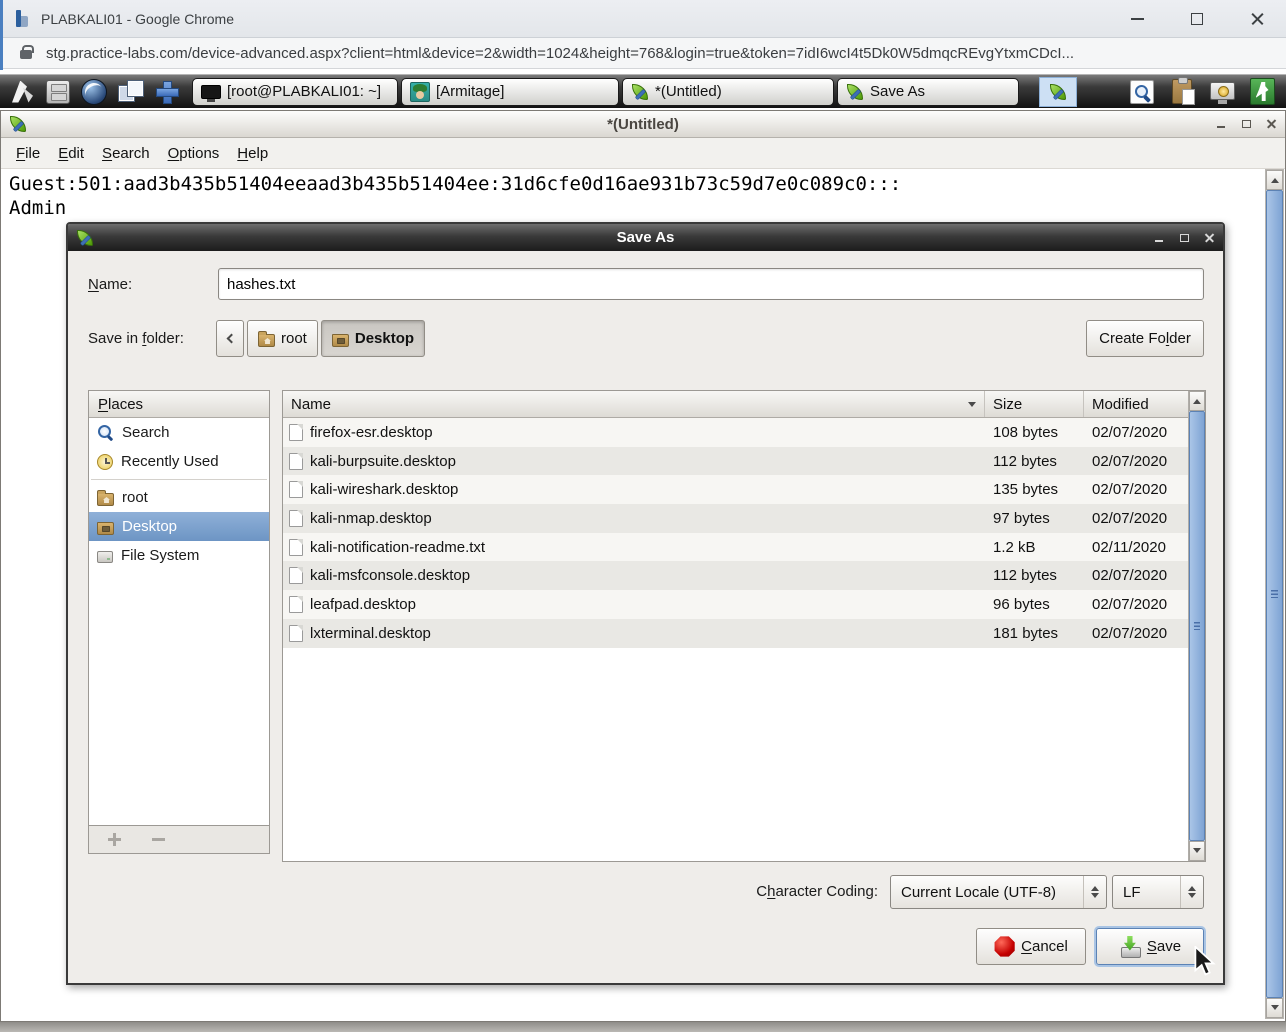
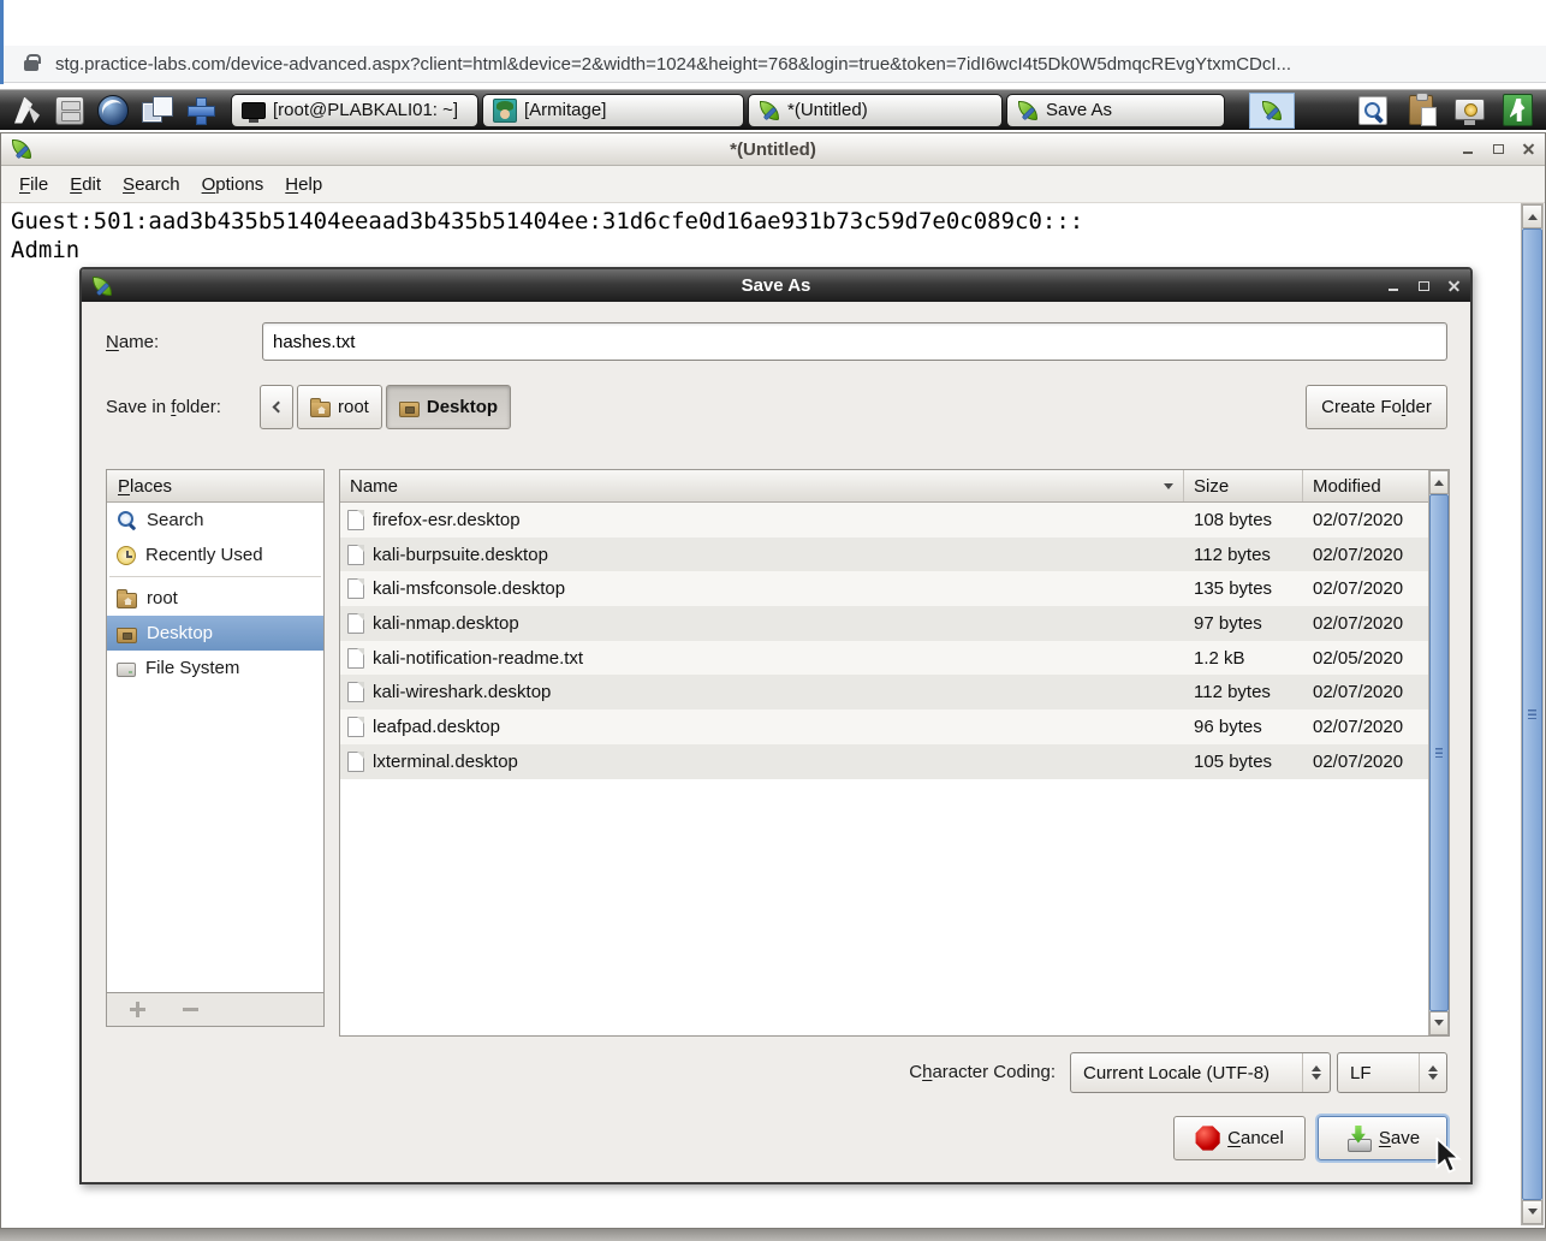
- PLABKALI01 - Google Chrome
  stg.practice-labs.com/device-advanced.aspx?client=html&device=2&width=1024&height=768&login=true&token=7idI6wcI4t5Dk0W5dmqcREvgYtxmCDcI...
  [root@PLABKALI01: ~]
  [Armitage]
  *(Untitled)
  Save As
  *(Untitled)
  File
  Edit
  Search
  Options
  Help
  Guest:501:aad3b435b51404eeaad3b435b51404ee:31d6cfe0d16ae931b73c59d7e0c089c0:::
  Admin
  Save As
  Name:
  hashes.txt
  Save in folder:
  root
  Desktop
  Create Folder
  Places
  Search
  Recently Used
  root
  Desktop
  File System
  Name
  Size
  Modified
  firefox-esr.desktop
  108 bytes
  02/07/2020
  kali-burpsuite.desktop
  112 bytes
  02/07/2020
- kali-wireshark.desktop
+ kali-msfconsole.desktop
  135 bytes
  02/07/2020
  kali-nmap.desktop
  97 bytes
  02/07/2020
  kali-notification-readme.txt
  1.2 kB
- 02/11/2020
+ 02/05/2020
- kali-msfconsole.desktop
+ kali-wireshark.desktop
  112 bytes
  02/07/2020
  leafpad.desktop
  96 bytes
  02/07/2020
  lxterminal.desktop
- 181 bytes
+ 105 bytes
  02/07/2020
  Character Coding:
  Current Locale (UTF-8)
  LF
  Cancel
  Save
